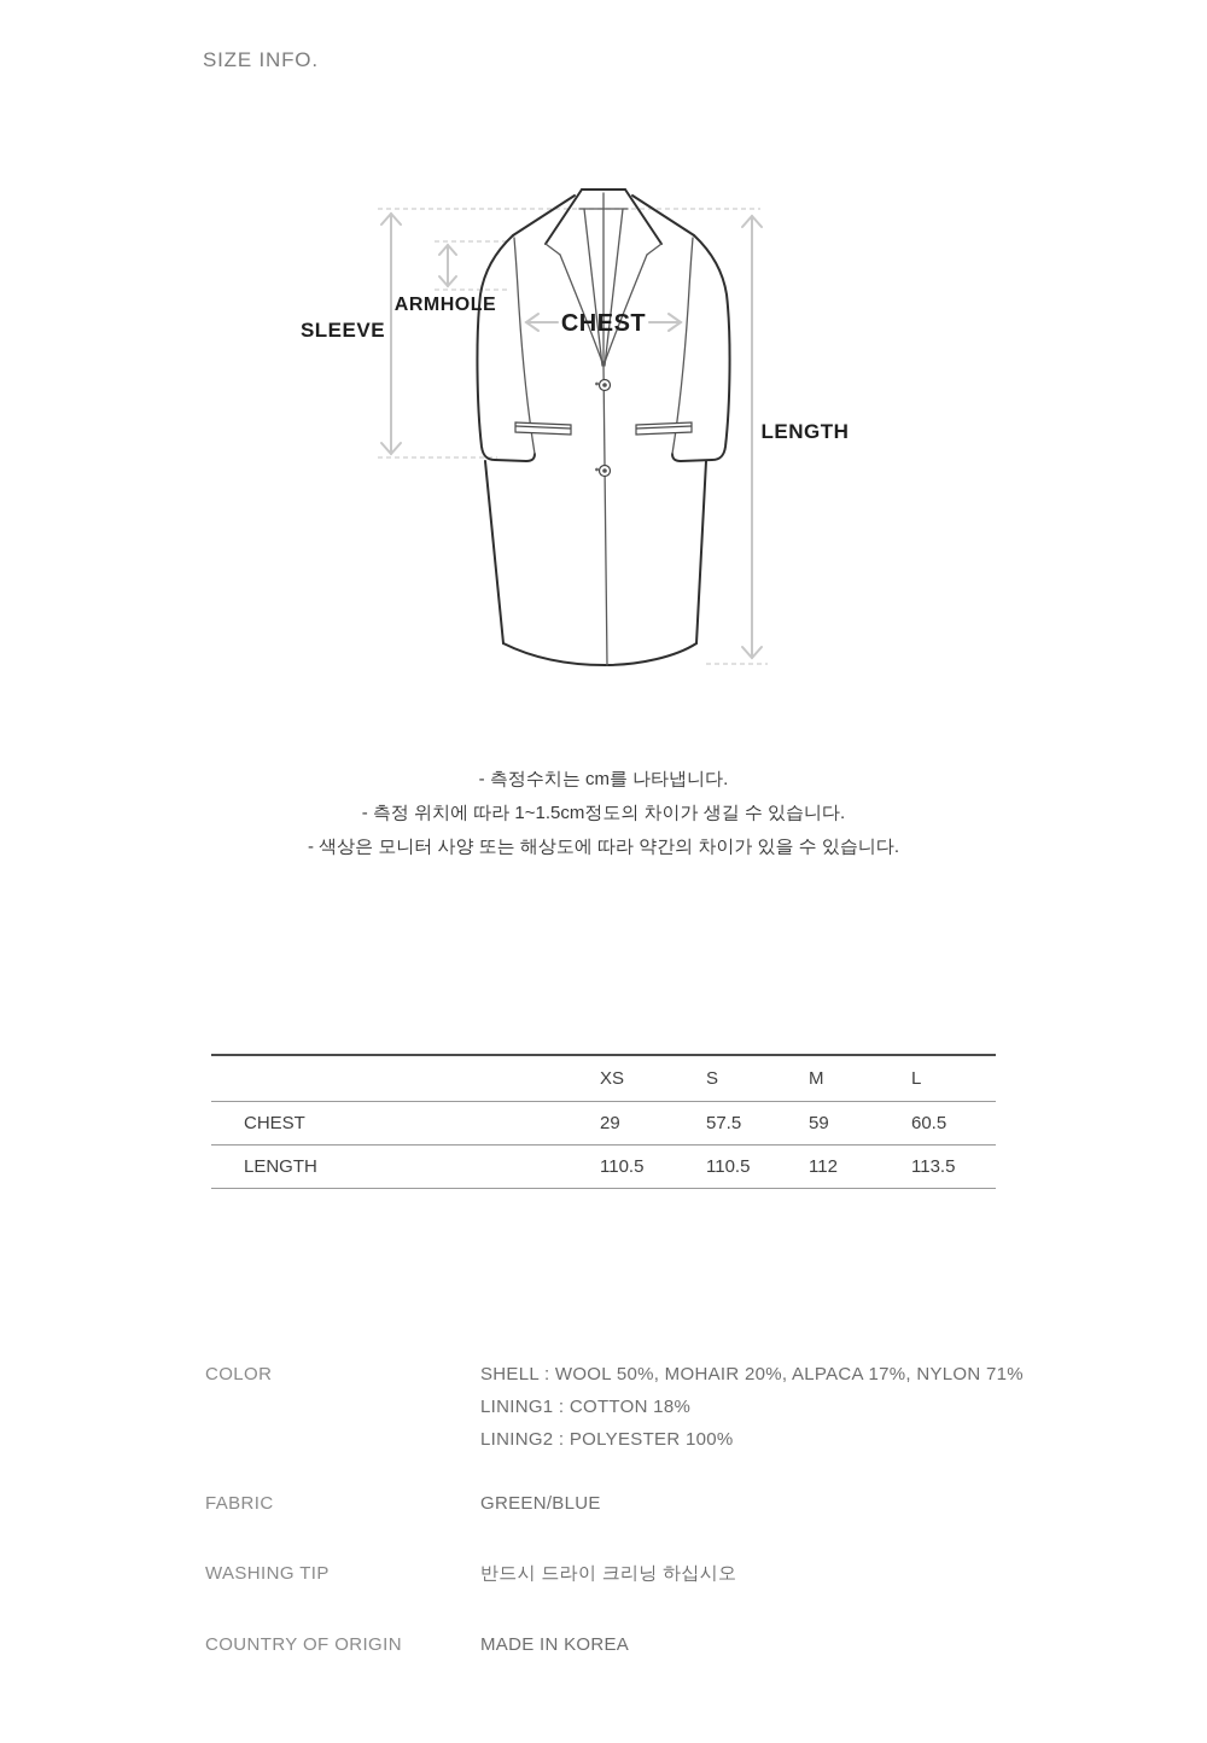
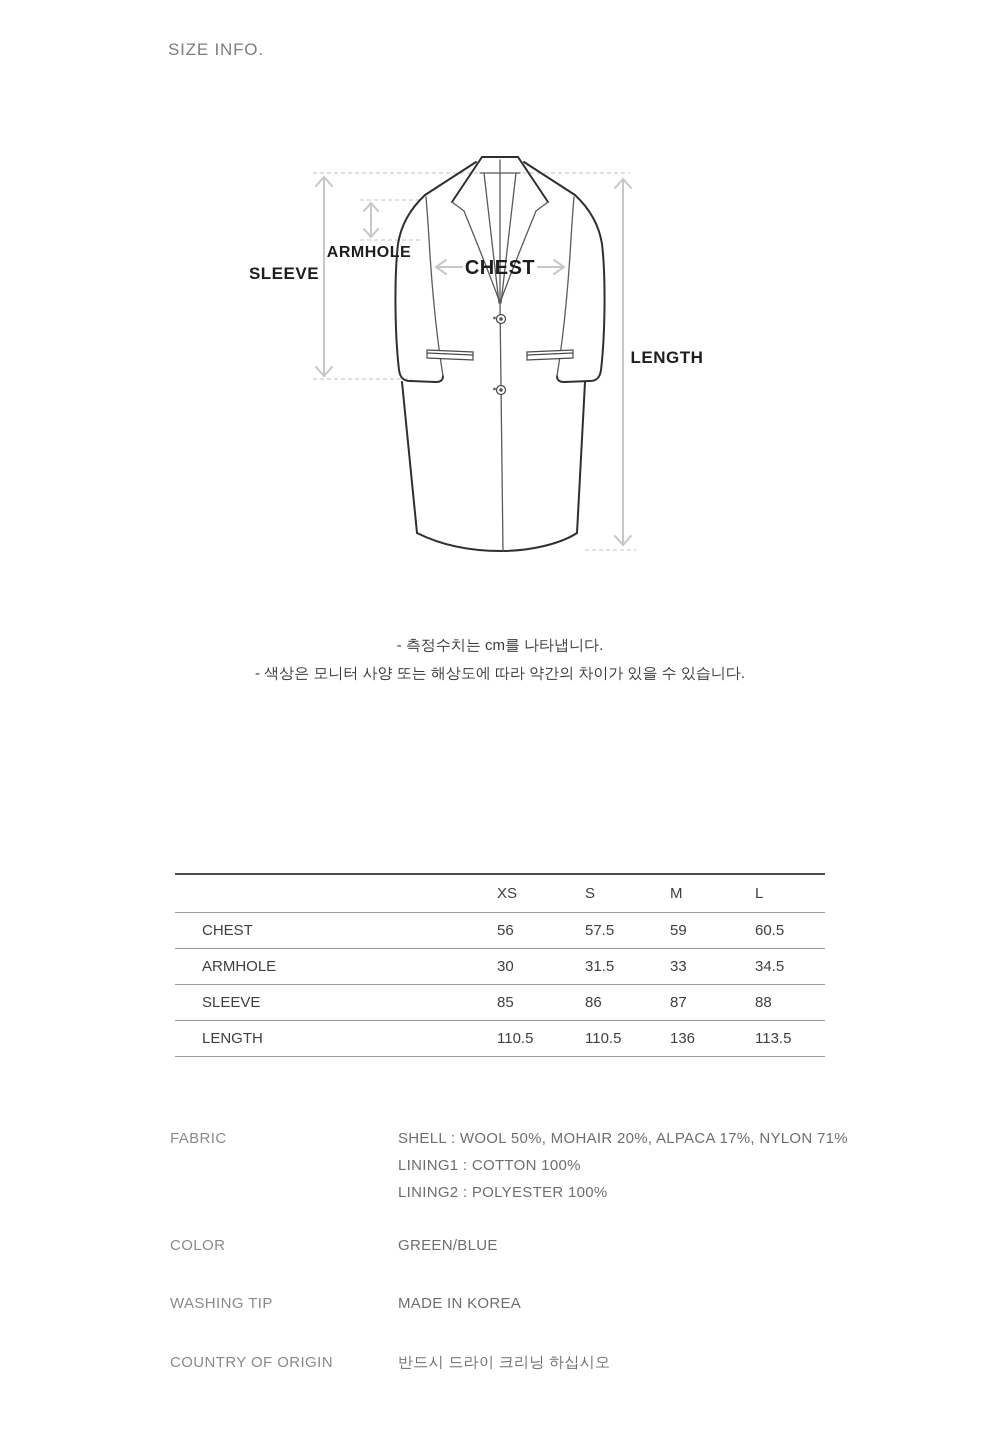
  SIZE INFO.
  SLEEVE
  ARMHOLE
  CHEST
  LENGTH
  - 측정수치는 cm를 나타냅니다.
- - 측정 위치에 따라 1~1.5cm정도의 차이가 생길 수 있습니다.
  - 색상은 모니터 사양 또는 해상도에 따라 약간의 차이가 있을 수 있습니다.
  	XS	S	M	L
- CHEST	29	57.5	59	60.5
+ CHEST	56	57.5	59	60.5
+ ARMHOLE	30	31.5	33	34.5
+ SLEEVE	85	86	87	88
- LENGTH	110.5	110.5	112	113.5
+ LENGTH	110.5	110.5	136	113.5
- COLOR
+ FABRIC
  SHELL : WOOL 50%, MOHAIR 20%, ALPACA 17%, NYLON 71%
- LINING1 : COTTON 18%
+ LINING1 : COTTON 100%
  LINING2 : POLYESTER 100%
- FABRIC
+ COLOR
  GREEN/BLUE
  WASHING TIP
- 반드시 드라이 크리닝 하십시오
+ MADE IN KOREA
  COUNTRY OF ORIGIN
- MADE IN KOREA
+ 반드시 드라이 크리닝 하십시오
